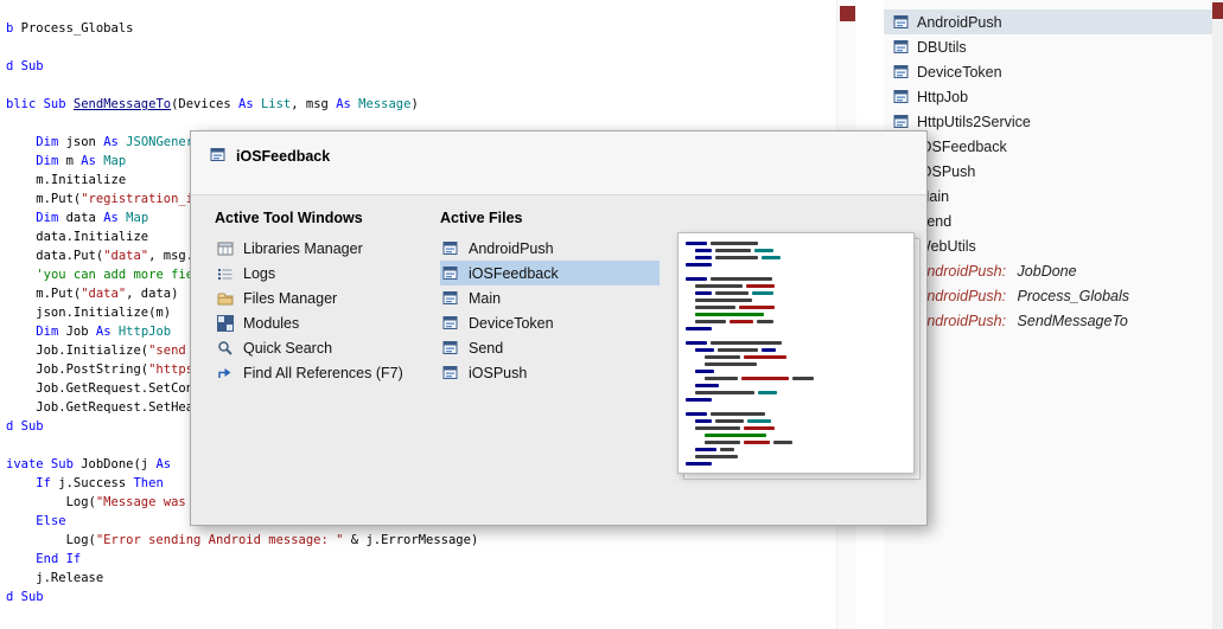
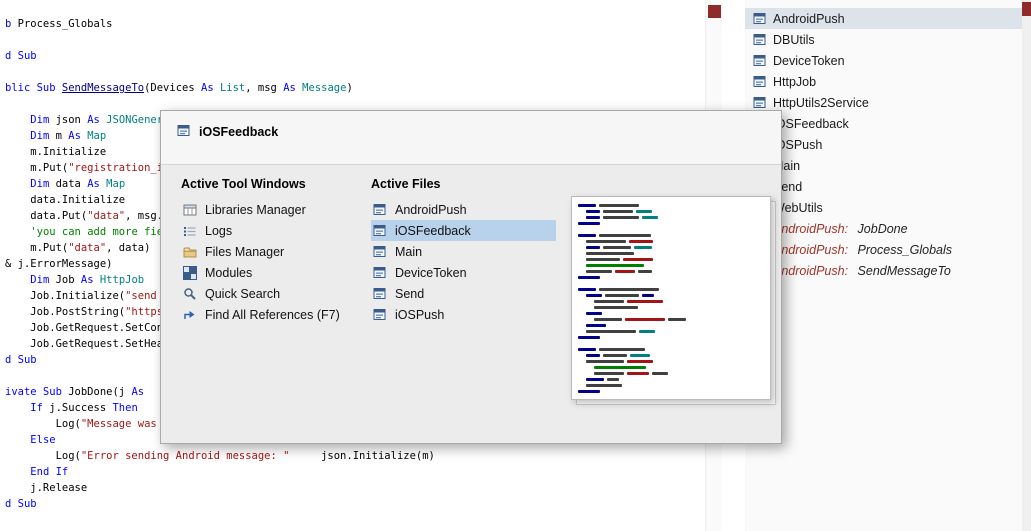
  b Process_Globals
  d Sub
  blic Sub SendMessageTo(Devices As List, msg As Message)
  Dim json As JSONGene
  Dim m As Map
  m.Initialize
  m.Put("registration_
  Dim data As Map
  data.Initialize
  data.Put("data", msg
  'you can add more fi
  m.Put("data", data)
- json.Initialize(m)
+ & j.ErrorMessage)
  Dim Job As HttpJob
  Job.Initialize("send
  Job.PostString("http
  Job.GetRequest.SetCo
  Job.GetRequest.SetHe
  d Sub
  ivate Sub JobDone(j As
  If j.Success Then
  Log("Message was
  Else
- Log("Error sending Android message: " & j.ErrorMessage)
+ Log("Error sending Android message: " json.Initialize(m)
  End If
  j.Release
  d Sub
  AndroidPush
  DBUtils
  DeviceToken
  HttpJob
  HttpUtils2Service
  SFeedback
  SPush
  ain
  end
  ebUtils
  ndroidPush:
  JobDone
  ndroidPush:
  Process_Globals
  ndroidPush:
  SendMessageTo
  iOSFeedback
  Active Tool Windows
  Libraries Manager
  Logs
  Files Manager
  Modules
  Quick Search
  Find All References (F7)
  Active Files
  AndroidPush
  iOSFeedback
  Main
  DeviceToken
  Send
  iOSPush
